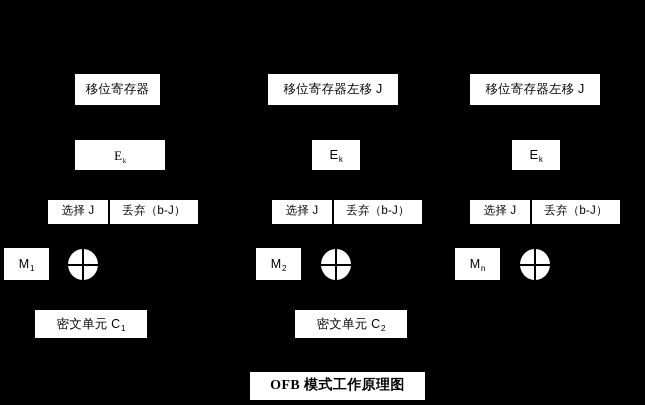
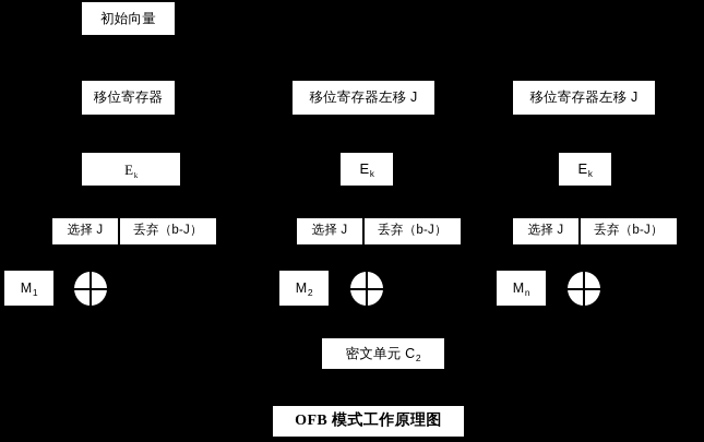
+ 初始向量
  移位寄存器
  移位寄存器左移 J
  移位寄存器左移 J
  Ek
  Ek
  Ek
  选择 J
  丢弃（b-J）
  选择 J
  丢弃（b-J）
  选择 J
  丢弃（b-J）
  M1
  M2
  Mn
- 密文单元 C1
  密文单元 C2
  OFB 模式工作原理图
